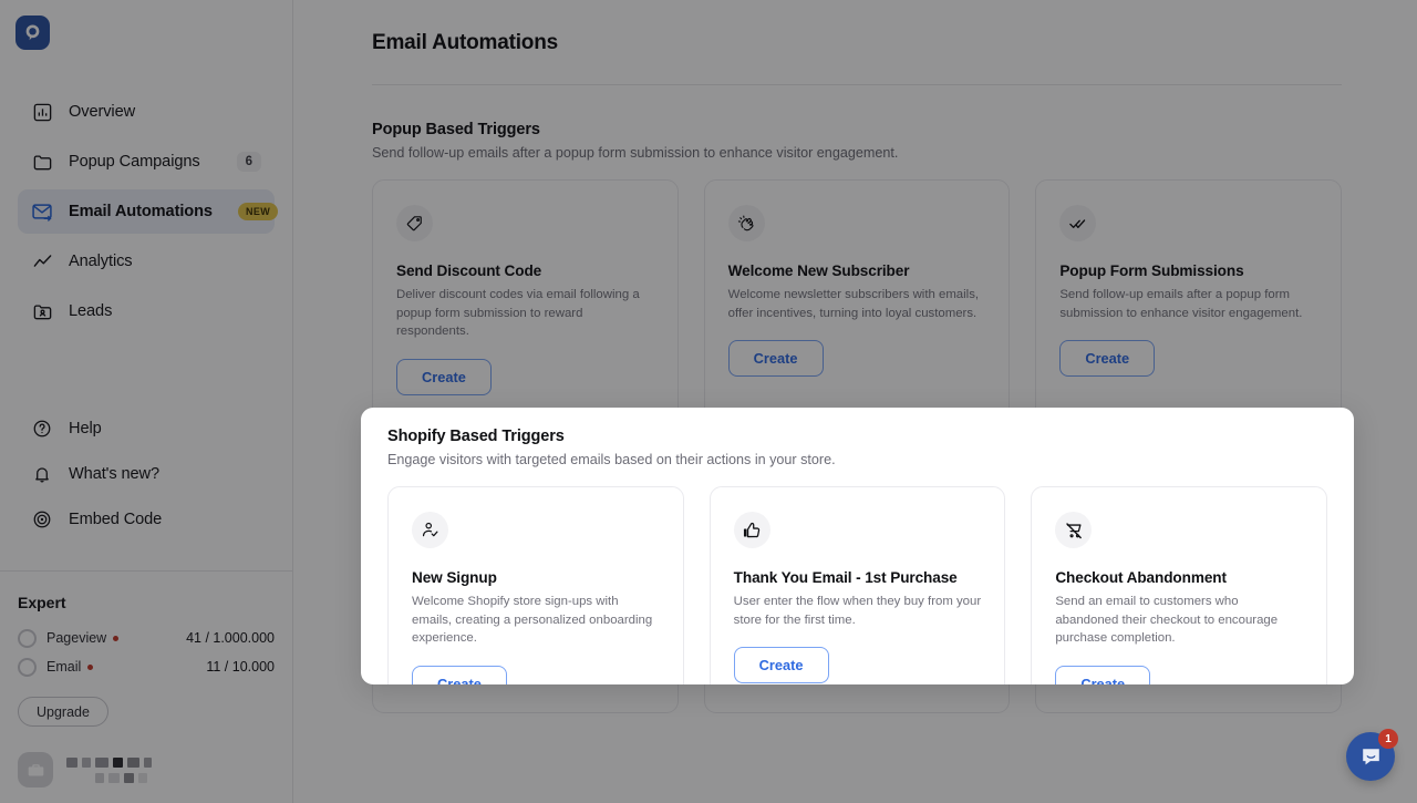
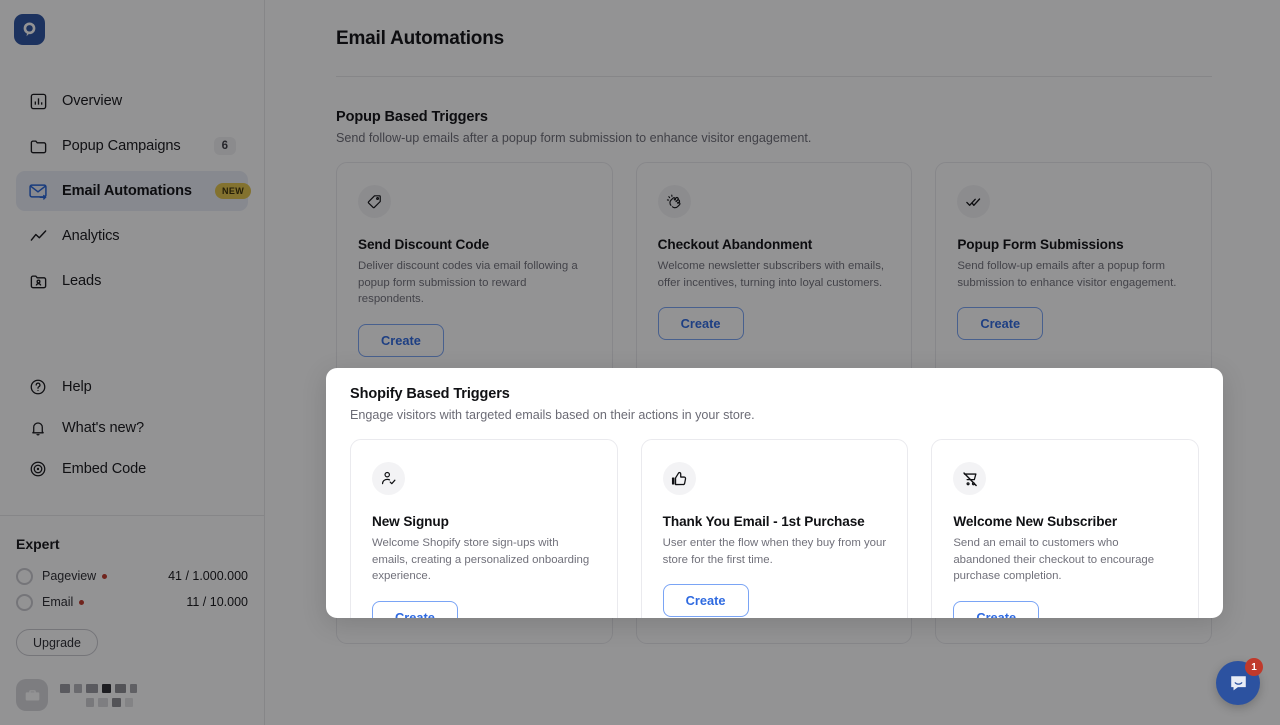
  Overview
  Popup Campaigns
  6
  Email Automations
  NEW
  Analytics
  Leads
  Help
  What's new?
  Embed Code
  Expert
  Pageview
  41 / 1.000.000
  Email
  11 / 10.000
  Upgrade
  Email Automations
  Popup Based Triggers
  Send follow-up emails after a popup form submission to enhance visitor engagement.
  Send Discount Code
  Deliver discount codes via email following a popup form submission to reward respondents.
  Create
- Welcome New Subscriber
+ Checkout Abandonment
  Welcome newsletter subscribers with emails, offer incentives, turning into loyal customers.
  Create
  Popup Form Submissions
  Send follow-up emails after a popup form submission to enhance visitor engagement.
  Create
  Shopify Based Triggers
  Engage visitors with targeted emails based on their actions in your store.
  New Signup
  Welcome Shopify store sign-ups with emails, creating a personalized onboarding experience.
  Create
  Thank You Email - 1st Purchase
  User enter the flow when they buy from your store for the first time.
  Create
- Checkout Abandonment
+ Welcome New Subscriber
  Send an email to customers who abandoned their checkout to encourage purchase completion.
  Create
  1
